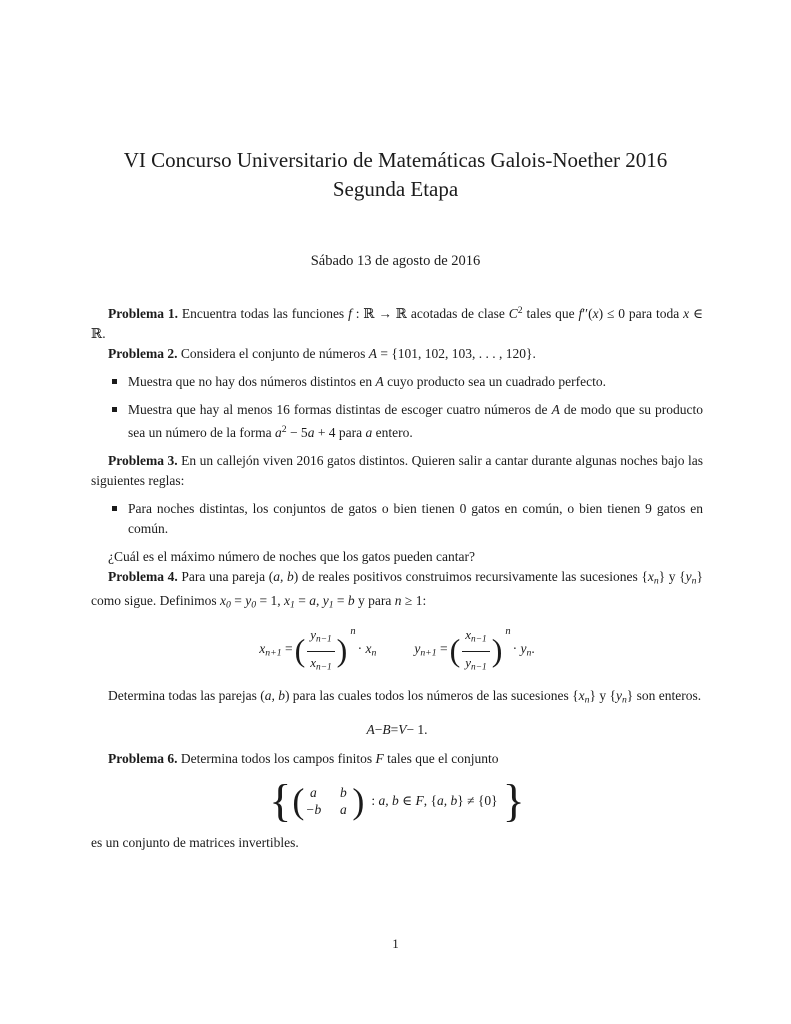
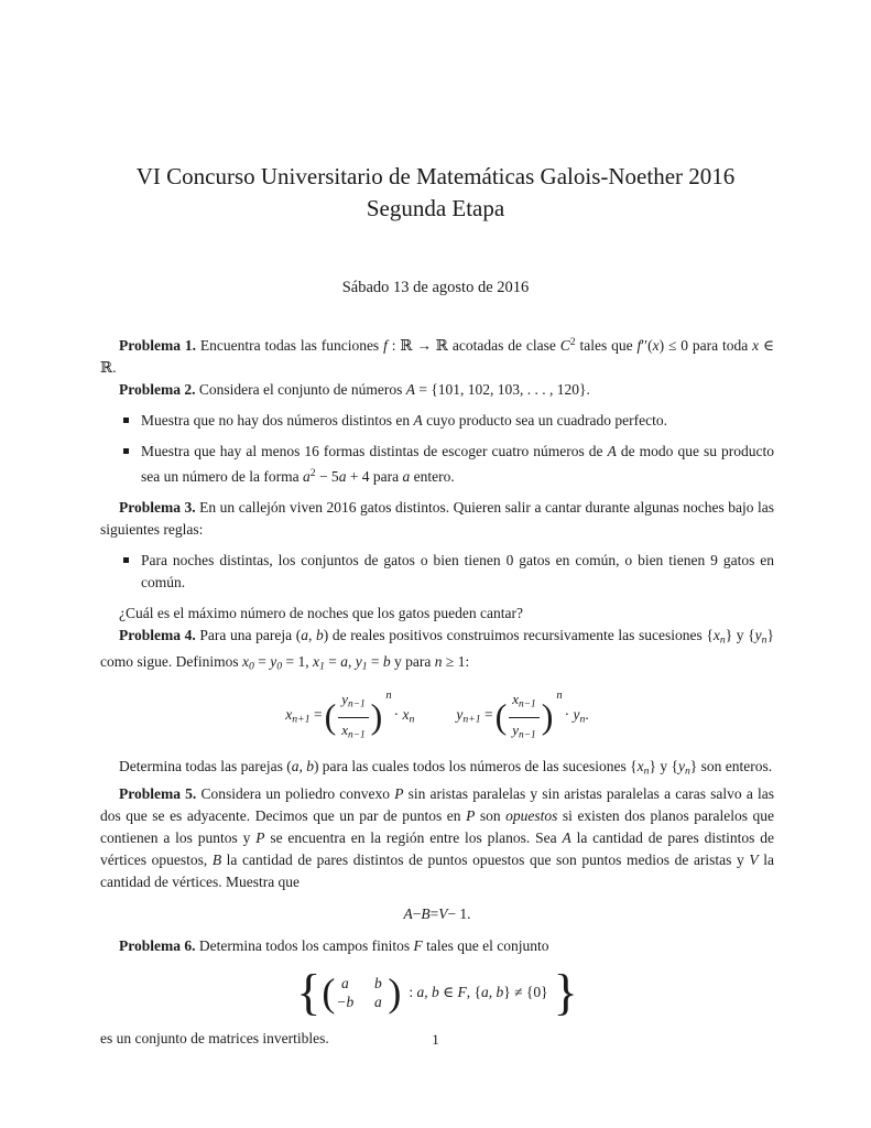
  VI Concurso Universitario de Matemáticas Galois-Noether 2016
  Segunda Etapa
  Sábado 13 de agosto de 2016
  Problema 1. Encuentra todas las funciones f : ℝ → ℝ acotadas de clase C2 tales que f′′(x) ≤ 0 para toda x ∈ ℝ.
  Problema 2. Considera el conjunto de números A = {101, 102, 103, . . . , 120}.
  Muestra que no hay dos números distintos en A cuyo producto sea un cuadrado perfecto.
  Muestra que hay al menos 16 formas distintas de escoger cuatro números de A de modo que su producto sea un número de la forma a2 − 5a + 4 para a entero.
  Problema 3. En un callejón viven 2016 gatos distintos. Quieren salir a cantar durante algunas noches bajo las siguientes reglas:
  Para noches distintas, los conjuntos de gatos o bien tienen 0 gatos en común, o bien tienen 9 gatos en común.
  ¿Cuál es el máximo número de noches que los gatos pueden cantar?
  Problema 4. Para una pareja (a, b) de reales positivos construimos recursivamente las sucesiones {xn} y {yn} como sigue. Definimos x0 = y0 = 1, x1 = a, y1 = b y para n ≥ 1:
  xn+1 =
  (
  yn−1
  xn−1
  )
  n
  · xn
  yn+1 =
  (
  xn−1
  yn−1
  )
  n
  · yn.
  Determina todas las parejas (a, b) para las cuales todos los números de las sucesiones {xn} y {yn} son enteros.
+ Problema 5. Considera un poliedro convexo P sin aristas paralelas y sin aristas paralelas a caras salvo a las dos que se es adyacente. Decimos que un par de puntos en P son opuestos si existen dos planos paralelos que contienen a los puntos y P se encuentra en la región entre los planos. Sea A la cantidad de pares distintos de vértices opuestos, B la cantidad de pares distintos de puntos opuestos que son puntos medios de aristas y V la cantidad de vértices. Muestra que
  A
  −
  B
  =
  V
  − 1.
  Problema 6. Determina todos los campos finitos F tales que el conjunto
  {
  (
  a
  b
  −b
  a
  )
  : a, b ∈ F, {a, b} ≠ {0}
  }
  es un conjunto de matrices invertibles.
  1
